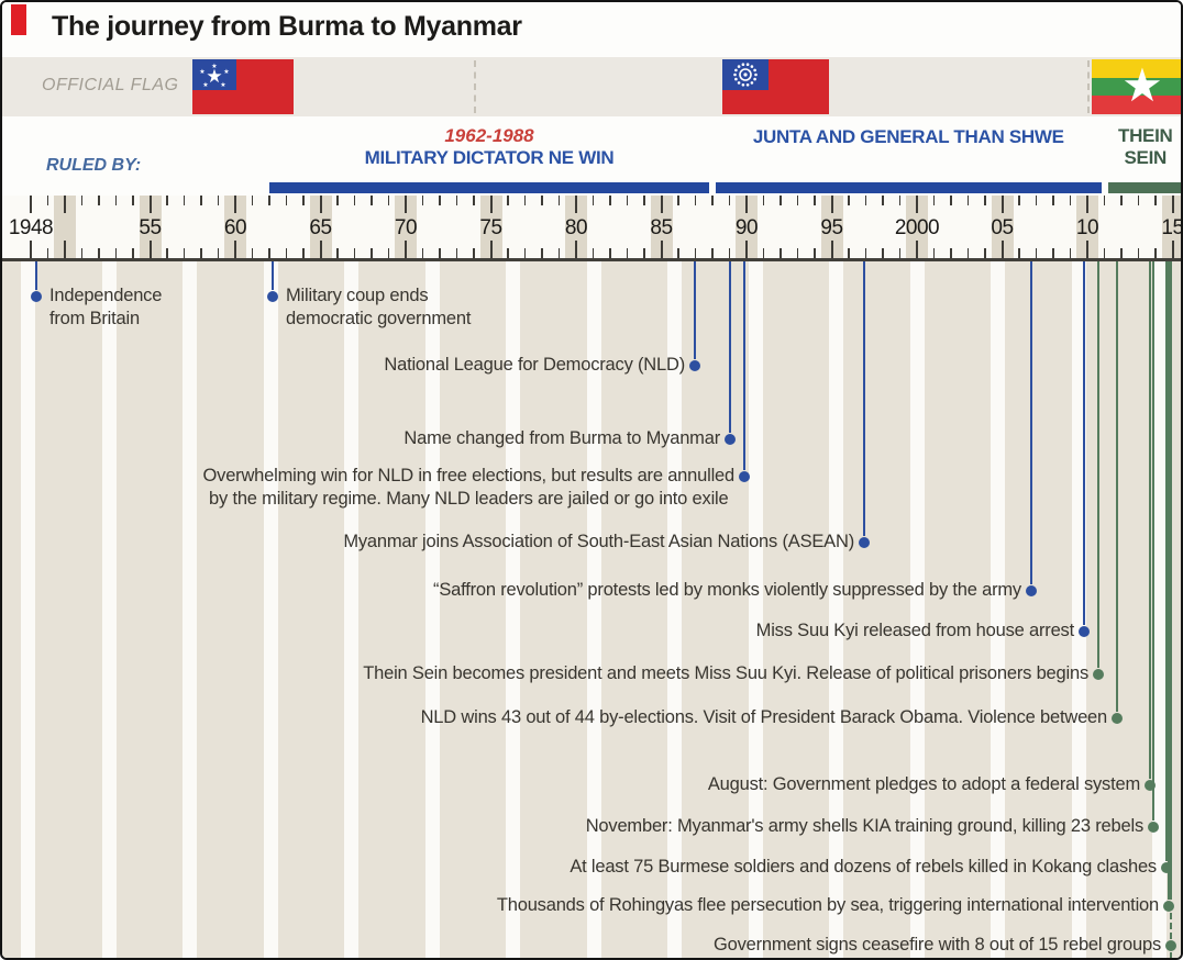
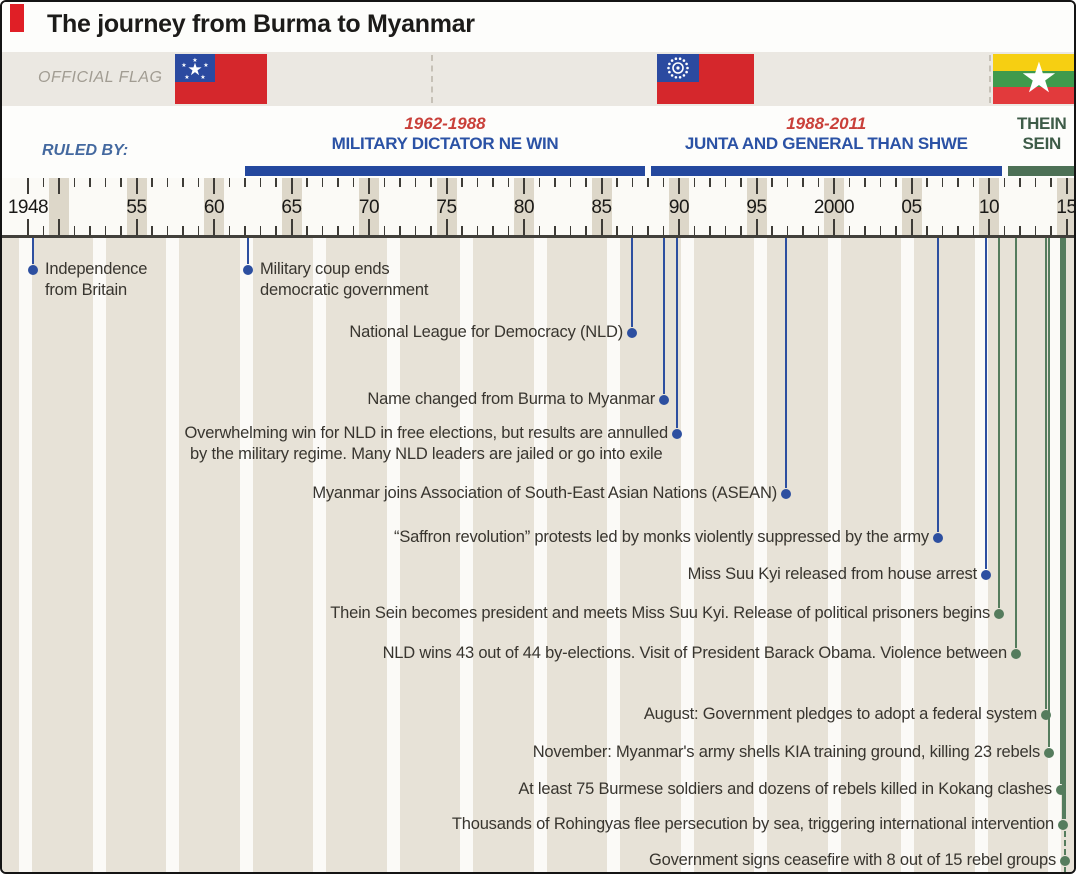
  The journey from Burma to Myanmar
  OFFICIAL FLAG
  ★
  ★
  RULED BY:
  1962-1988
  MILITARY DICTATOR NE WIN
+ 1988-2011
  JUNTA AND GENERAL THAN SHWE
  THEIN SEIN
  1948
  55
  60
  65
  70
  75
  80
  85
  90
  95
  2000
  05
  10
  15
  Independence
  from Britain
  Military coup ends
  democratic government
  National League for Democracy (NLD)
  Name changed from Burma to Myanmar
  Overwhelming win for NLD in free elections, but results are annulled
  by the military regime. Many NLD leaders are jailed or go into exile
  Myanmar joins Association of South-East Asian Nations (ASEAN)
  “Saffron revolution” protests led by monks violently suppressed by the army
  Miss Suu Kyi released from house arrest
  Thein Sein becomes president and meets Miss Suu Kyi. Release of political prisoners begins
  NLD wins 43 out of 44 by-elections. Visit of President Barack Obama. Violence between
  August: Government pledges to adopt a federal system
  November: Myanmar's army shells KIA training ground, killing 23 rebels
  At least 75 Burmese soldiers and dozens of rebels killed in Kokang clashes
  Thousands of Rohingyas flee persecution by sea, triggering international intervention
  Government signs ceasefire with 8 out of 15 rebel groups
